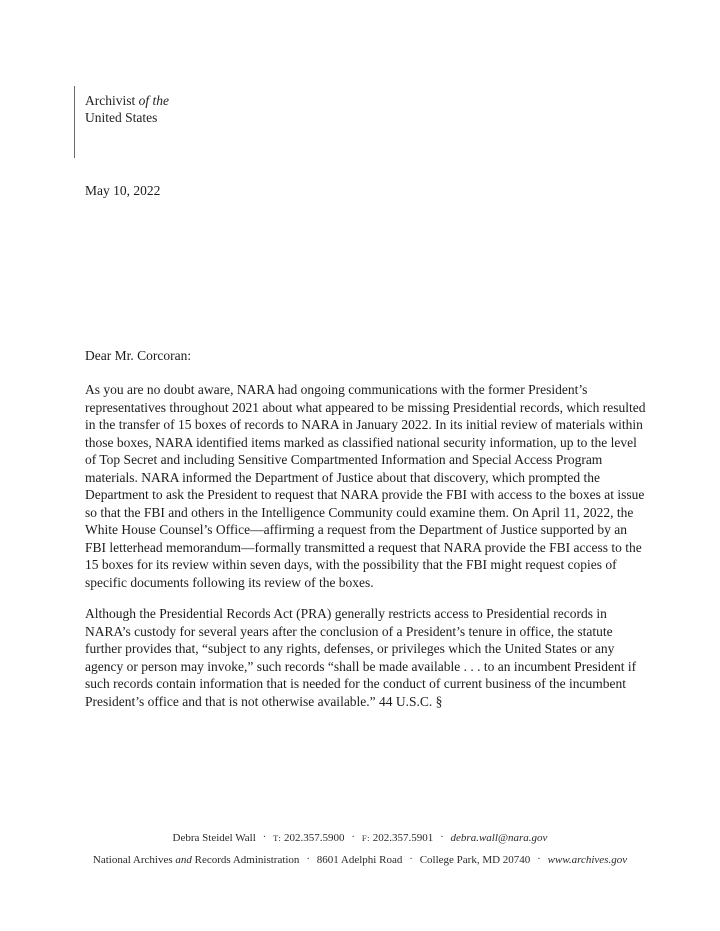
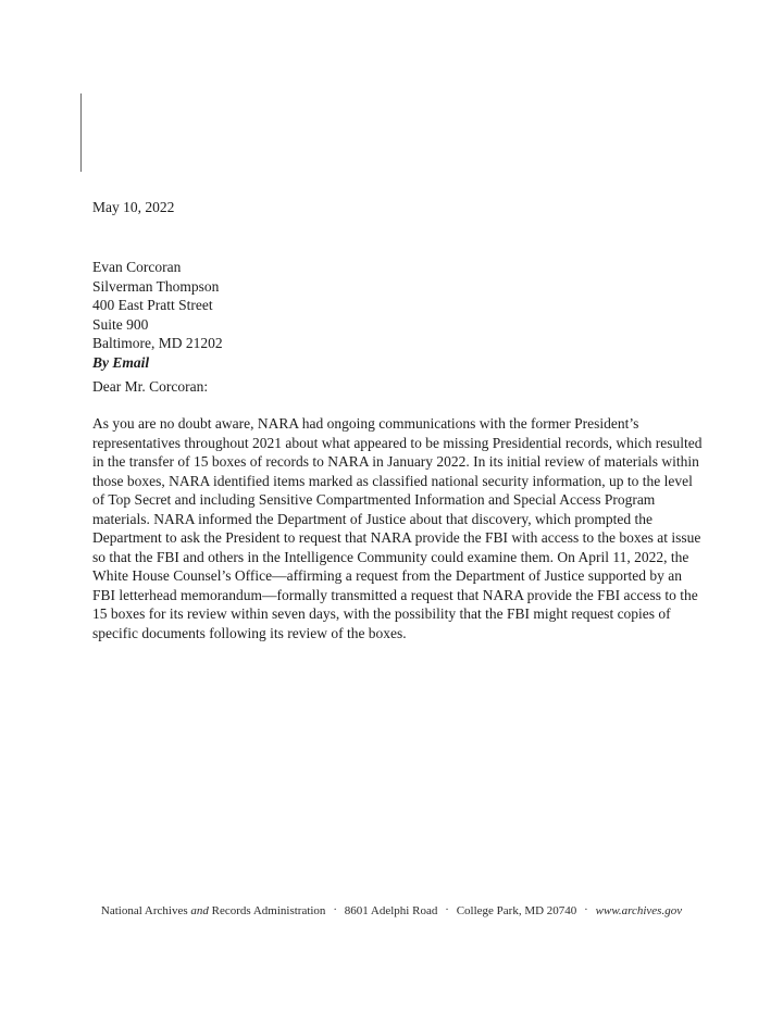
- Archivist of the
- United States
  May 10, 2022
+ Evan Corcoran
+ Silverman Thompson
+ 400 East Pratt Street
+ Suite 900
+ Baltimore, MD 21202
+ By Email
  Dear Mr. Corcoran:
  As you are no doubt aware, NARA had ongoing communications with the former President’s representatives throughout 2021 about what appeared to be missing Presidential records, which resulted in the transfer of 15 boxes of records to NARA in January 2022. In its initial review of materials within those boxes, NARA identified items marked as classified national security information, up to the level of Top Secret and including Sensitive Compartmented Information and Special Access Program materials. NARA informed the Department of Justice about that discovery, which prompted the Department to ask the President to request that NARA provide the FBI with access to the boxes at issue so that the FBI and others in the Intelligence Community could examine them. On April 11, 2022, the White House Counsel’s Office—affirming a request from the Department of Justice supported by an FBI letterhead memorandum—formally transmitted a request that NARA provide the FBI access to the 15 boxes for its review within seven days, with the possibility that the FBI might request copies of specific documents following its review of the boxes.
- Although the Presidential Records Act (PRA) generally restricts access to Presidential records in NARA’s custody for several years after the conclusion of a President’s tenure in office, the statute further provides that, “subject to any rights, defenses, or privileges which the United States or any agency or person may invoke,” such records “shall be made available . . . to an incumbent President if such records contain information that is needed for the conduct of current business of the incumbent President’s office and that is not otherwise available.” 44 U.S.C. §
- Debra Steidel Wall · T: 202.357.5900 · F: 202.357.5901 · debra.wall@nara.gov
  National Archives and Records Administration · 8601 Adelphi Road · College Park, MD 20740 · www.archives.gov
